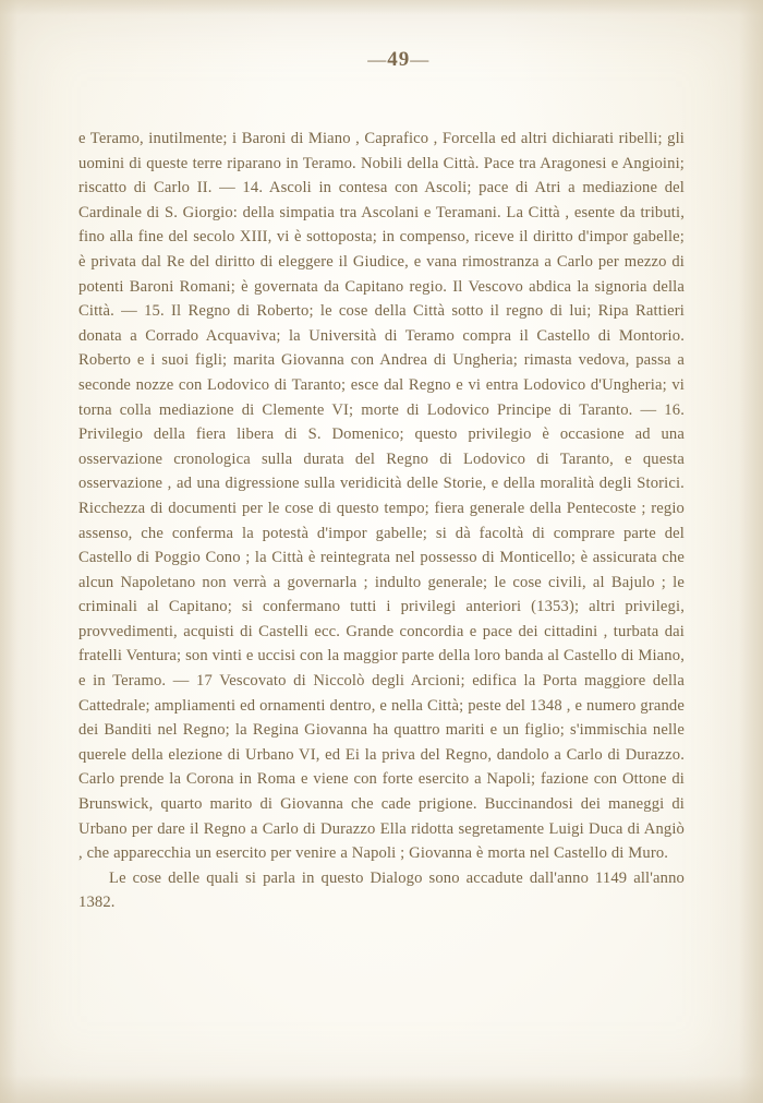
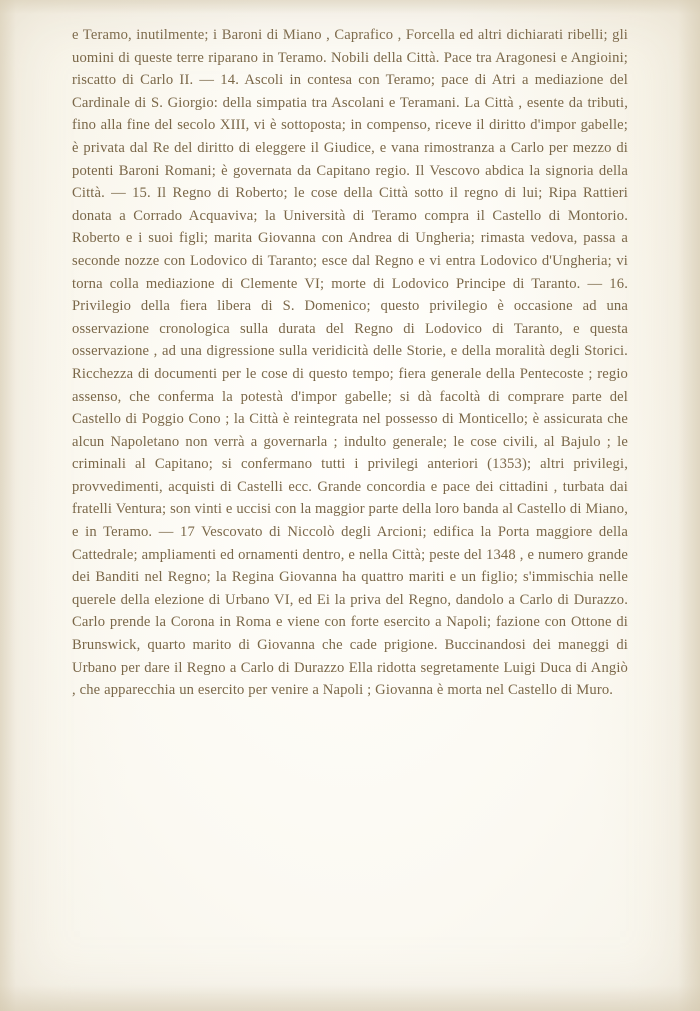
- —49—
- e Teramo, inutilmente; i Baroni di Miano , Caprafico , Forcella ed altri dichiarati ribelli; gli uomini di queste terre riparano in Teramo. Nobili della Città. Pace tra Aragonesi e Angioini; riscatto di Carlo II. — 14. Ascoli in contesa con Ascoli; pace di Atri a mediazione del Cardinale di S. Giorgio: della simpatia tra Ascolani e Teramani. La Città , esente da tributi, fino alla fine del secolo XIII, vi è sottoposta; in compenso, riceve il diritto d'impor gabelle; è privata dal Re del diritto di eleggere il Giudice, e vana rimostranza a Carlo per mezzo di potenti Baroni Romani; è governata da Capitano regio. Il Vescovo abdica la signoria della Città. — 15. Il Regno di Roberto; le cose della Città sotto il regno di lui; Ripa Rattieri donata a Corrado Acquaviva; la Università di Teramo compra il Castello di Montorio. Roberto e i suoi figli; marita Giovanna con Andrea di Ungheria; rimasta vedova, passa a seconde nozze con Lodovico di Taranto; esce dal Regno e vi entra Lodovico d'Ungheria; vi torna colla mediazione di Clemente VI; morte di Lodovico Principe di Taranto. — 16. Privilegio della fiera libera di S. Domenico; questo privilegio è occasione ad una osservazione cronologica sulla durata del Regno di Lodovico di Taranto, e questa osservazione , ad una digressione sulla veridicità delle Storie, e della moralità degli Storici. Ricchezza di documenti per le cose di questo tempo; fiera generale della Pentecoste ; regio assenso, che conferma la potestà d'impor gabelle; si dà facoltà di comprare parte del Castello di Poggio Cono ; la Città è reintegrata nel possesso di Monticello; è assicurata che alcun Napoletano non verrà a governarla ; indulto generale; le cose civili, al Bajulo ; le criminali al Capitano; si confermano tutti i privilegi anteriori (1353); altri privilegi, provvedimenti, acquisti di Castelli ecc. Grande concordia e pace dei cittadini , turbata dai fratelli Ventura; son vinti e uccisi con la maggior parte della loro banda al Castello di Miano, e in Teramo. — 17 Vescovato di Niccolò degli Arcioni; edifica la Porta maggiore della Cattedrale; ampliamenti ed ornamenti dentro, e nella Città; peste del 1348 , e numero grande dei Banditi nel Regno; la Regina Giovanna ha quattro mariti e un figlio; s'immischia nelle querele della elezione di Urbano VI, ed Ei la priva del Regno, dandolo a Carlo di Durazzo. Carlo prende la Corona in Roma e viene con forte esercito a Napoli; fazione con Ottone di Brunswick, quarto marito di Giovanna che cade prigione. Buccinandosi dei maneggi di Urbano per dare il Regno a Carlo di Durazzo Ella ridotta segretamente Luigi Duca di Angiò , che apparecchia un esercito per venire a Napoli ; Giovanna è morta nel Castello di Muro.
+ e Teramo, inutilmente; i Baroni di Miano , Caprafico , Forcella ed altri dichiarati ribelli; gli uomini di queste terre riparano in Teramo. Nobili della Città. Pace tra Aragonesi e Angioini; riscatto di Carlo II. — 14. Ascoli in contesa con Teramo; pace di Atri a mediazione del Cardinale di S. Giorgio: della simpatia tra Ascolani e Teramani. La Città , esente da tributi, fino alla fine del secolo XIII, vi è sottoposta; in compenso, riceve il diritto d'impor gabelle; è privata dal Re del diritto di eleggere il Giudice, e vana rimostranza a Carlo per mezzo di potenti Baroni Romani; è governata da Capitano regio. Il Vescovo abdica la signoria della Città. — 15. Il Regno di Roberto; le cose della Città sotto il regno di lui; Ripa Rattieri donata a Corrado Acquaviva; la Università di Teramo compra il Castello di Montorio. Roberto e i suoi figli; marita Giovanna con Andrea di Ungheria; rimasta vedova, passa a seconde nozze con Lodovico di Taranto; esce dal Regno e vi entra Lodovico d'Ungheria; vi torna colla mediazione di Clemente VI; morte di Lodovico Principe di Taranto. — 16. Privilegio della fiera libera di S. Domenico; questo privilegio è occasione ad una osservazione cronologica sulla durata del Regno di Lodovico di Taranto, e questa osservazione , ad una digressione sulla veridicità delle Storie, e della moralità degli Storici. Ricchezza di documenti per le cose di questo tempo; fiera generale della Pentecoste ; regio assenso, che conferma la potestà d'impor gabelle; si dà facoltà di comprare parte del Castello di Poggio Cono ; la Città è reintegrata nel possesso di Monticello; è assicurata che alcun Napoletano non verrà a governarla ; indulto generale; le cose civili, al Bajulo ; le criminali al Capitano; si confermano tutti i privilegi anteriori (1353); altri privilegi, provvedimenti, acquisti di Castelli ecc. Grande concordia e pace dei cittadini , turbata dai fratelli Ventura; son vinti e uccisi con la maggior parte della loro banda al Castello di Miano, e in Teramo. — 17 Vescovato di Niccolò degli Arcioni; edifica la Porta maggiore della Cattedrale; ampliamenti ed ornamenti dentro, e nella Città; peste del 1348 , e numero grande dei Banditi nel Regno; la Regina Giovanna ha quattro mariti e un figlio; s'immischia nelle querele della elezione di Urbano VI, ed Ei la priva del Regno, dandolo a Carlo di Durazzo. Carlo prende la Corona in Roma e viene con forte esercito a Napoli; fazione con Ottone di Brunswick, quarto marito di Giovanna che cade prigione. Buccinandosi dei maneggi di Urbano per dare il Regno a Carlo di Durazzo Ella ridotta segretamente Luigi Duca di Angiò , che apparecchia un esercito per venire a Napoli ; Giovanna è morta nel Castello di Muro.
- Le cose delle quali si parla in questo Dialogo sono accadute dall'anno 1149 all'anno 1382.
